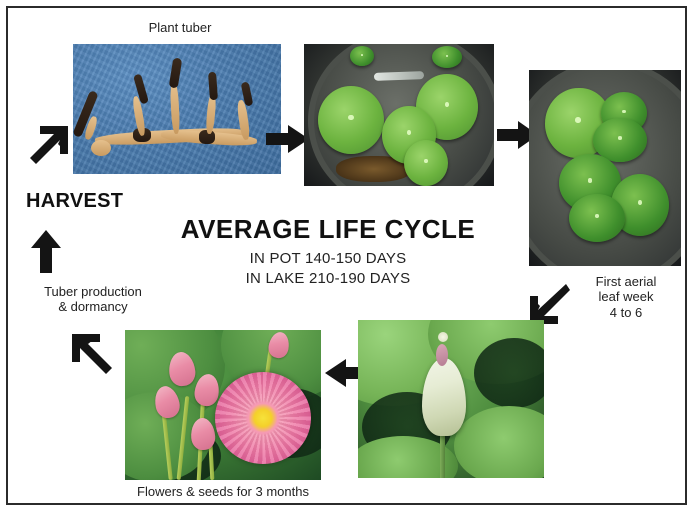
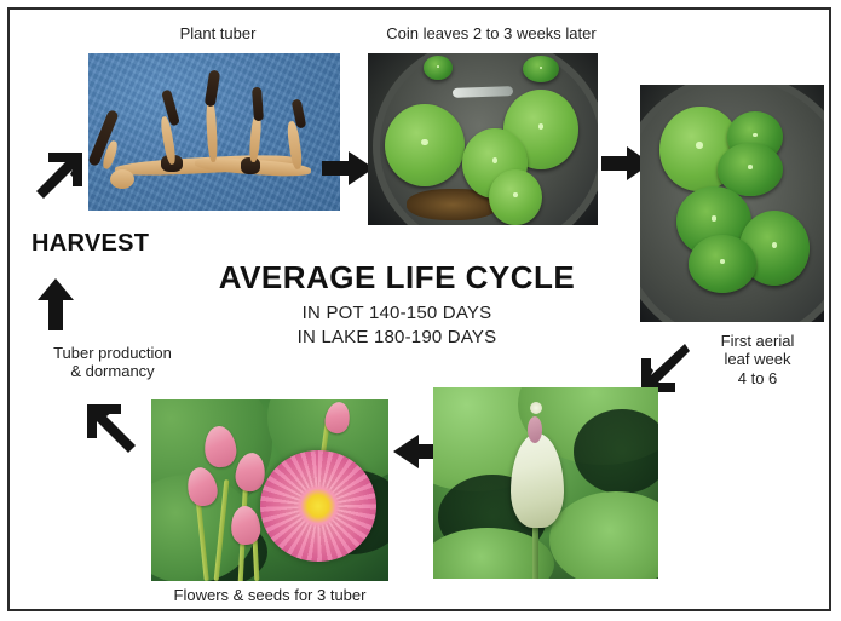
  Plant tuber
+ Coin leaves 2 to 3 weeks later
  First aerial
  leaf week
  4 to 6
  AVERAGE LIFE CYCLE
  IN POT 140-150 DAYS
- IN LAKE 210-190 DAYS
+ IN LAKE 180-190 DAYS
  HARVEST
  Tuber production
  & dormancy
- Flowers & seeds for 3 months
+ Flowers & seeds for 3 tuber
